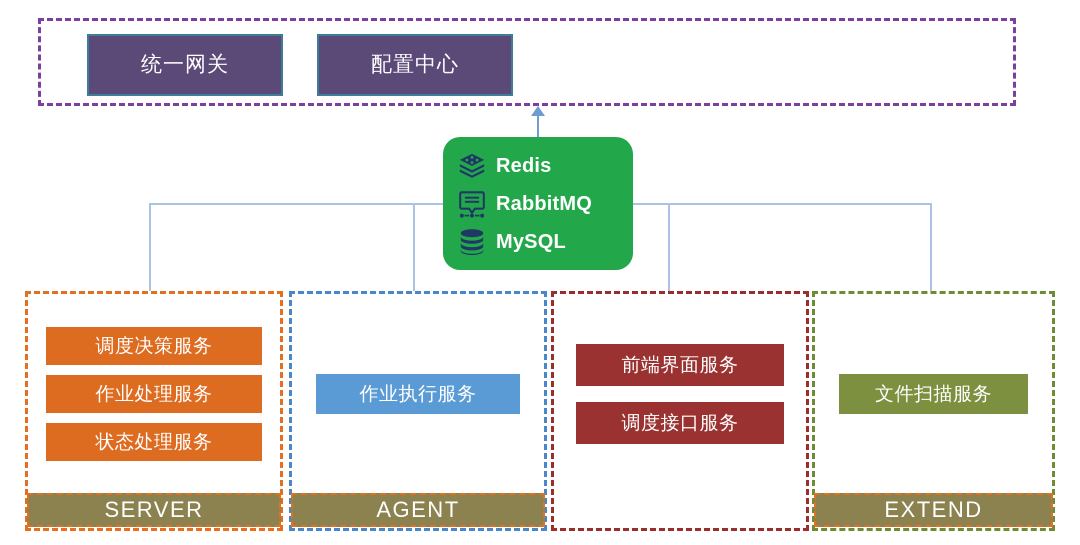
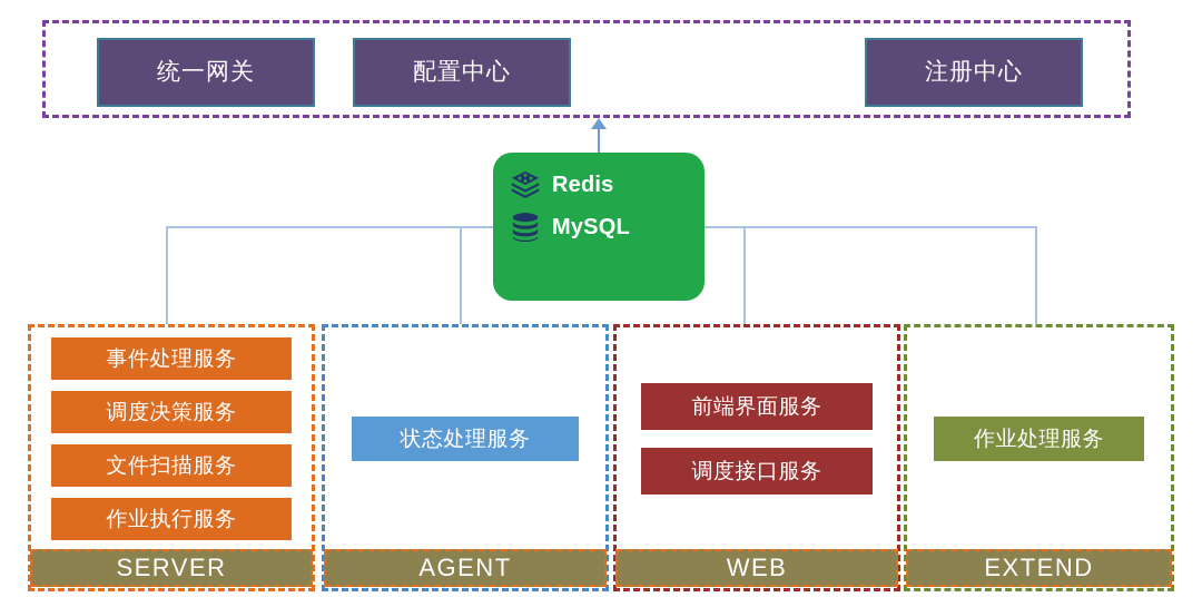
  统一网关
  配置中心
+ 注册中心
  Redis
- RabbitMQ
  MySQL
+ 事件处理服务
  调度决策服务
- 作业处理服务
+ 文件扫描服务
- 状态处理服务
+ 作业执行服务
  SERVER
- 作业执行服务
+ 状态处理服务
  AGENT
  前端界面服务
  调度接口服务
+ WEB
- 文件扫描服务
+ 作业处理服务
  EXTEND
